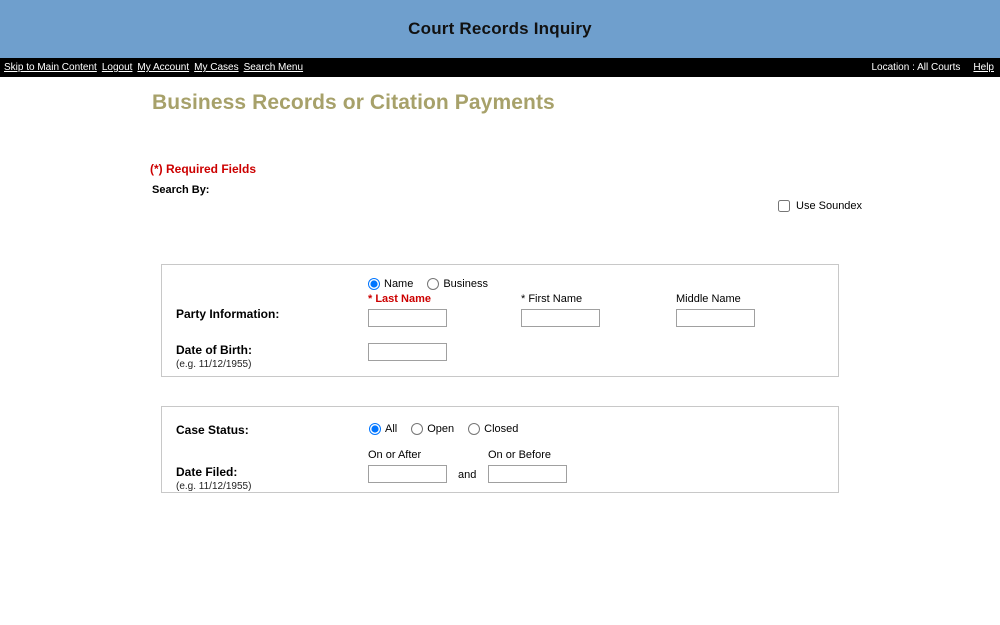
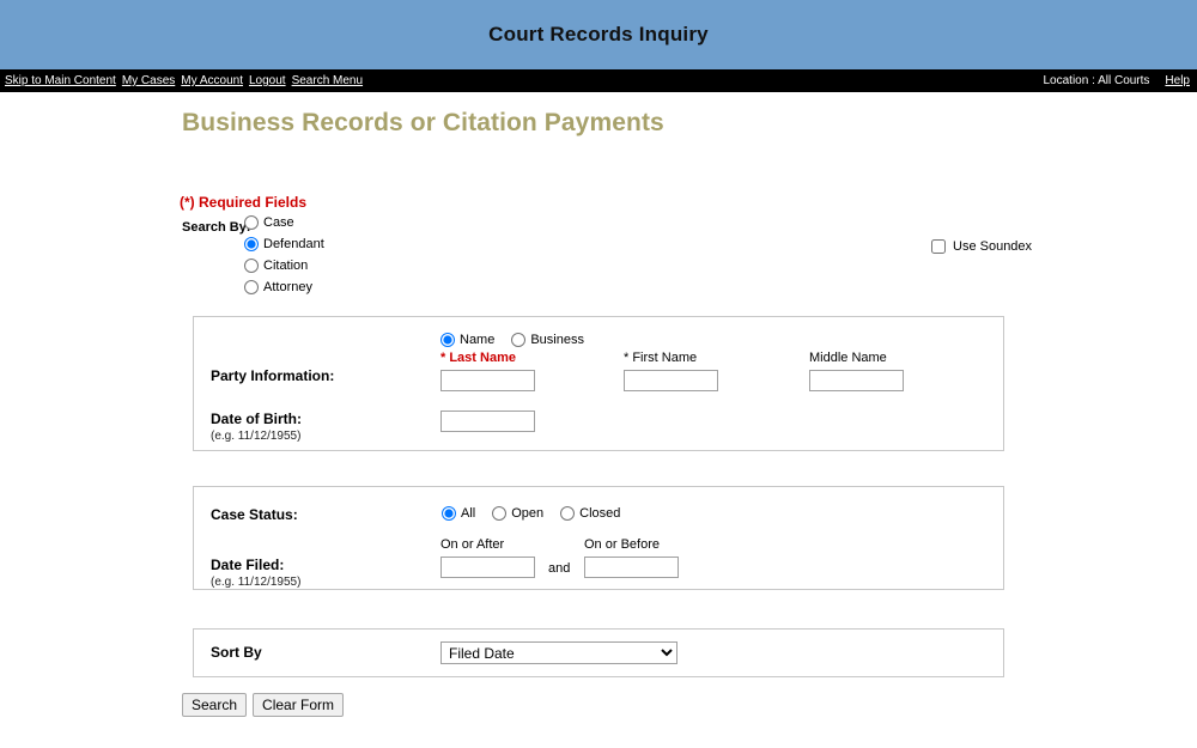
  Court Records Inquiry
  Skip to Main Content
- Logout
+ My Cases
  My Account
- My Cases
+ Logout
  Search Menu
  Location : All Courts
  Help
  Business Records or Citation Payments
  (*) Required Fields
  Search By:
+ Case
+ Defendant
+ Citation
+ Attorney
  Use Soundex
  Party Information:
  Name
  Business
  * Last Name
  * First Name
  Middle Name
  Date of Birth:
  (e.g. 11/12/1955)
  Case Status:
  All
  Open
  Closed
  Date Filed:
  (e.g. 11/12/1955)
  On or After
  and
  On or Before
+ Sort By
+ Filed Date
+ Search
+ Clear Form
